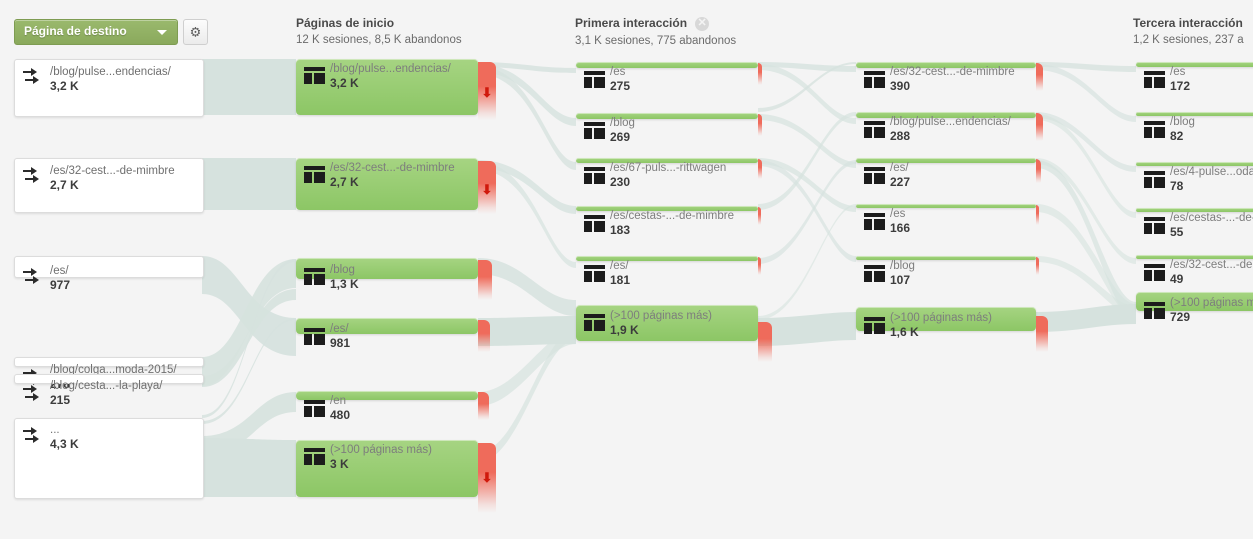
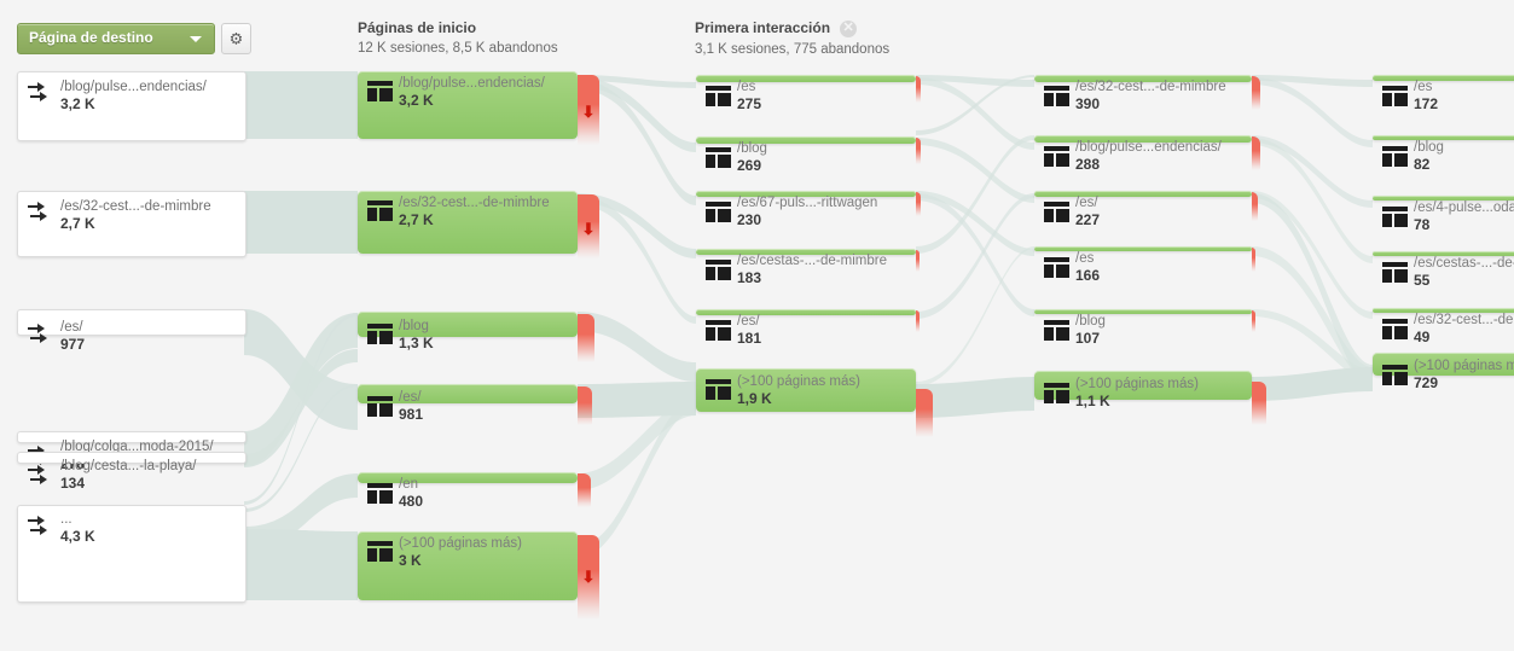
  Página de destino
  ⚙
  Páginas de inicio
  12 K sesiones, 8,5 K abandonos
  Primera interacción ✕
  3,1 K sesiones, 775 abandonos
- Tercera interacción
- 1,2 K sesiones, 237 a
  /blog/pulse...endencias/
  3,2 K
  /es/32-cest...-de-mimbre
  2,7 K
  /es/
  977
  /blog/colga...moda-2015/
  278
  /blog/cesta...-la-playa/
- 215
+ 134
  ...
  4,3 K
  /blog/pulse...endencias/
  3,2 K
  ⬇
  /es/32-cest...-de-mimbre
  2,7 K
  ⬇
  /blog
  1,3 K
  /es/
  981
  /en
  480
  (>100 páginas más)
  3 K
  ⬇
  /es
  275
  /blog
  269
  /es/67-puls...-rittwagen
  230
  /es/cestas-...-de-mimbre
  183
  /es/
  181
  (>100 páginas más)
  1,9 K
  /es/32-cest...-de-mimbre
  390
  /blog/pulse...endencias/
  288
  /es/
  227
  /es
  166
  /blog
  107
  (>100 páginas más)
- 1,6 K
+ 1,1 K
  /es
  172
  /blog
  82
  /es/4-pulse...oda
  78
  /es/cestas-...-de
  55
  /es/32-cest...-de
  49
  (>100 páginas m
  729
